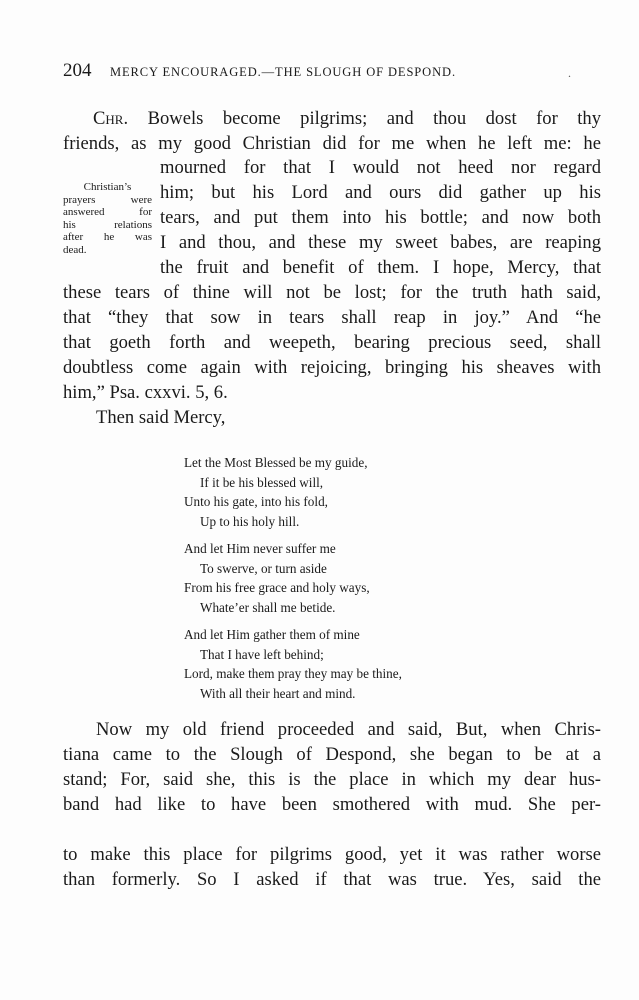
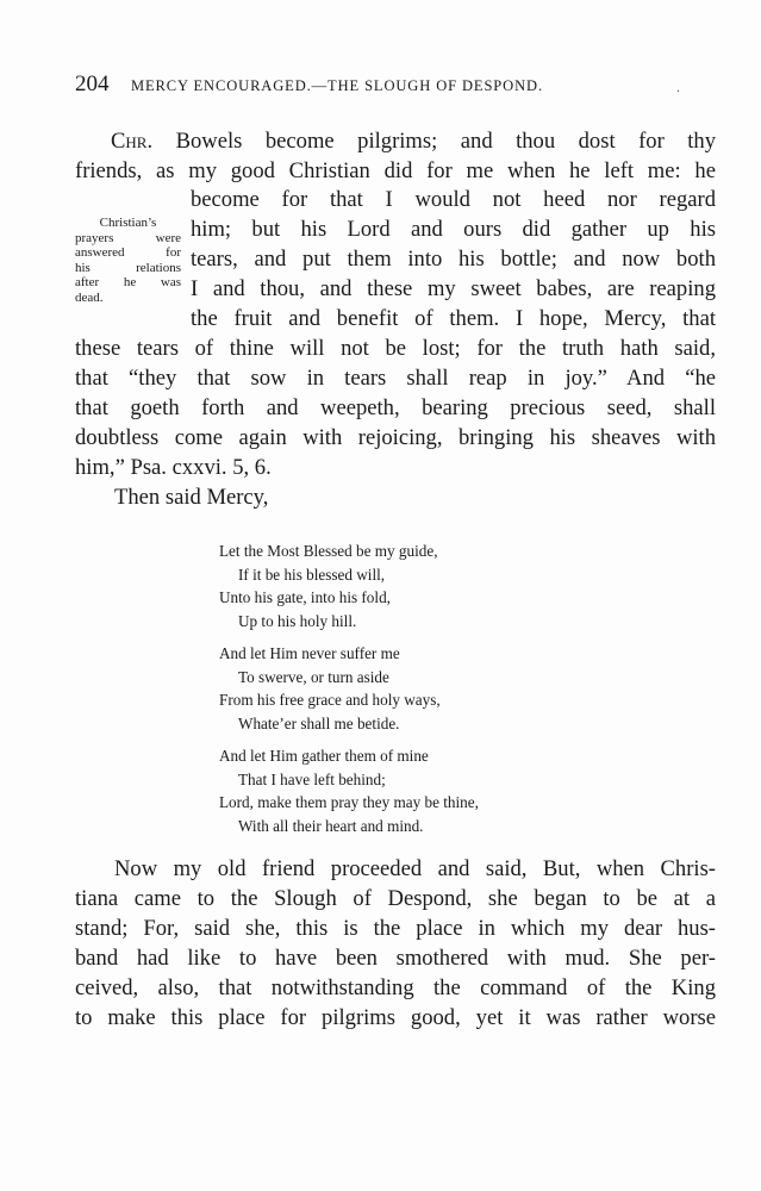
  204
  MERCY ENCOURAGED.—THE SLOUGH OF DESPOND.
  .
  Chr. Bowels become pilgrims; and thou dost for thy
  friends, as my good Christian did for me when he left me: he
- mourned for that I would not heed nor regard
+ become for that I would not heed nor regard
  him; but his Lord and ours did gather up his
  tears, and put them into his bottle; and now both
  I and thou, and these my sweet babes, are reaping
  the fruit and benefit of them. I hope, Mercy, that
  these tears of thine will not be lost; for the truth hath said,
  that “they that sow in tears shall reap in joy.” And “he
  that goeth forth and weepeth, bearing precious seed, shall
  doubtless come again with rejoicing, bringing his sheaves with
  him,” Psa. cxxvi. 5, 6.
  Christian’s
  prayers were
  answered for
  his relations
  after he was
  dead.
  Then said Mercy,
  Let the Most Blessed be my guide,
  If it be his blessed will,
  Unto his gate, into his fold,
  Up to his holy hill.
  And let Him never suffer me
  To swerve, or turn aside
  From his free grace and holy ways,
  Whate’er shall me betide.
  And let Him gather them of mine
  That I have left behind;
  Lord, make them pray they may be thine,
  With all their heart and mind.
  Now my old friend proceeded and said, But, when Chris-
  tiana came to the Slough of Despond, she began to be at a
  stand; For, said she, this is the place in which my dear hus-
  band had like to have been smothered with mud. She per-
+ ceived, also, that notwithstanding the command of the King
  to make this place for pilgrims good, yet it was rather worse
- than formerly. So I asked if that was true. Yes, said the
